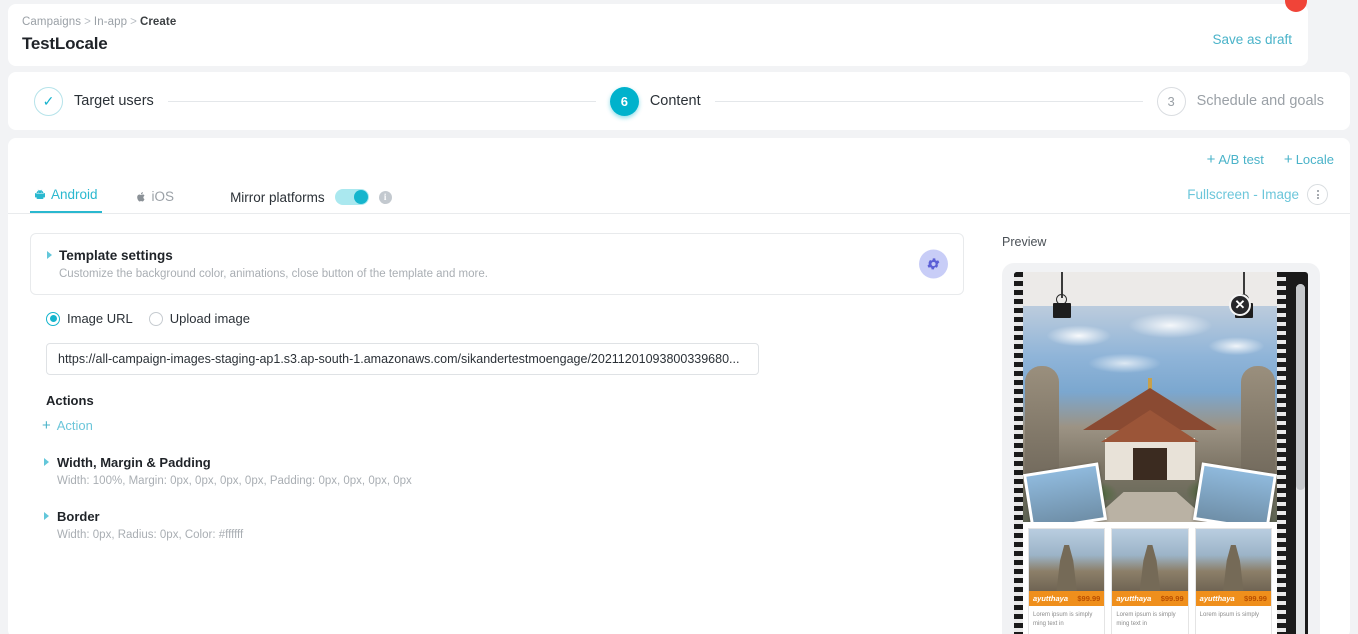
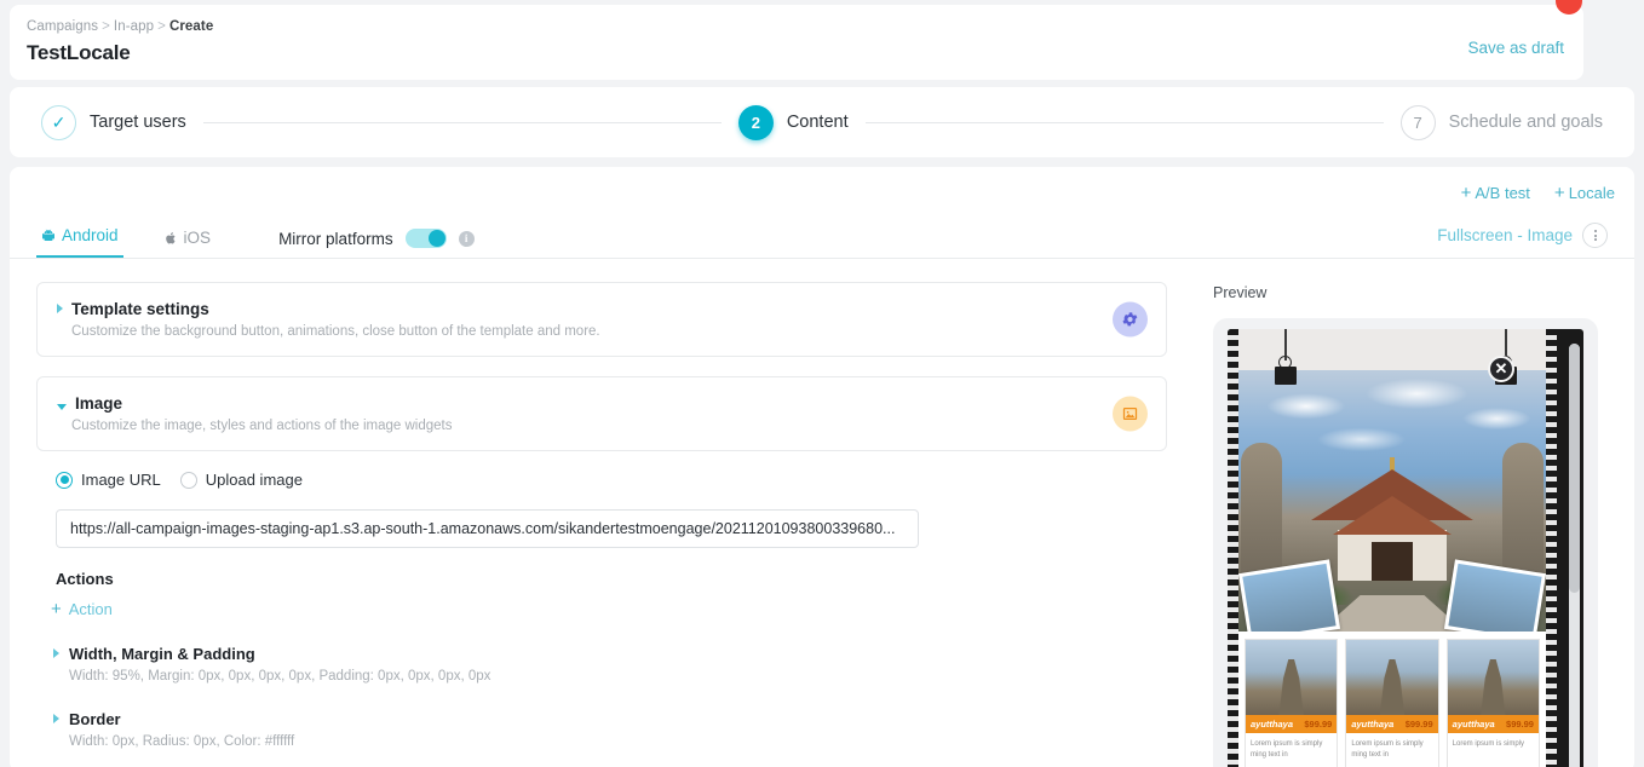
  Campaigns > In-app > Create
  TestLocale
  Save as draft
  ✓
  Target users
- 6
+ 2
  Content
- 3
+ 7
  Schedule and goals
  +
  A/B test
  +
  Locale
  Android
  iOS
  Mirror platforms
  i
  Fullscreen - Image
  Template settings
- Customize the background color, animations, close button of the template and more.
+ Customize the background button, animations, close button of the template and more.
+ Image
+ Customize the image, styles and actions of the image widgets
  Image URL
  Upload image
  https://all-campaign-images-staging-ap1.s3.ap-south-1.amazonaws.com/sikandertestmoengage/20211201093800339680...
  Actions
  +
  Action
  Width, Margin & Padding
- Width: 100%, Margin: 0px, 0px, 0px, 0px, Padding: 0px, 0px, 0px, 0px
+ Width: 95%, Margin: 0px, 0px, 0px, 0px, Padding: 0px, 0px, 0px, 0px
  Border
  Width: 0px, Radius: 0px, Color: #ffffff
  Preview
  ✕
  ayutthaya
  $99.99
  ayutthaya
  $99.99
  ayutthaya
  $99.99
